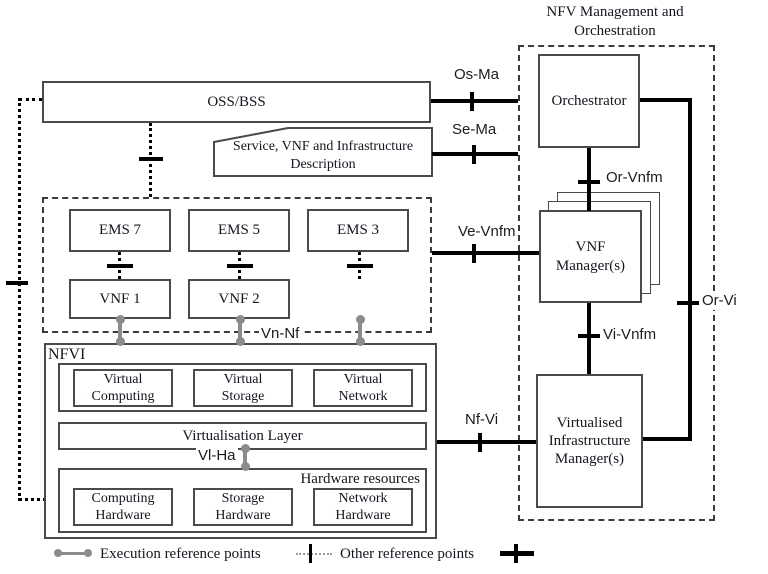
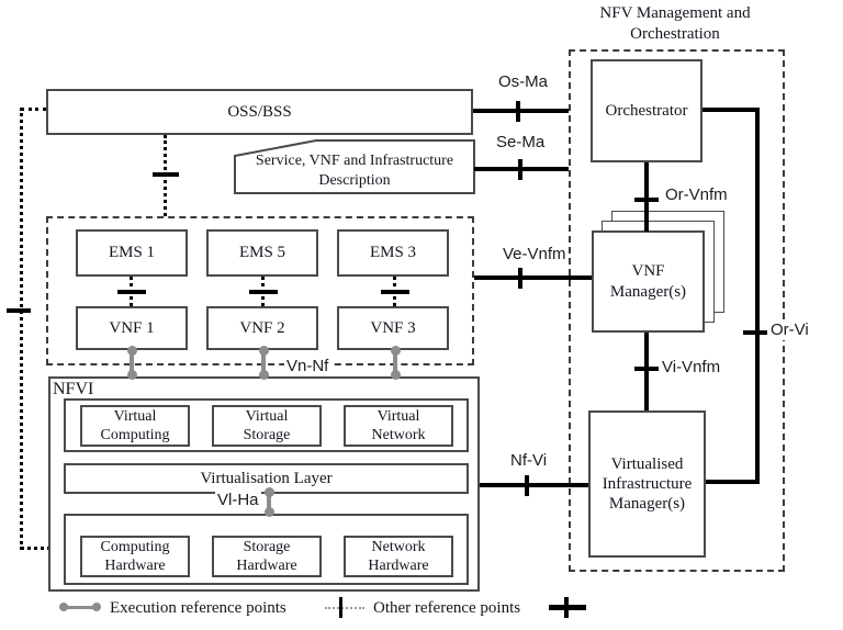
  NFV Management and
  Orchestration
  OSS/BSS
  Service, VNF and Infrastructure
  Description
- EMS 7
+ EMS 1
  EMS 5
  EMS 3
  VNF 1
  VNF 2
+ VNF 3
  NFVI
  Virtual
  Computing
  Virtual
  Storage
  Virtual
  Network
  Virtualisation Layer
- Hardware resources
  Computing
  Hardware
  Storage
  Hardware
  Network
  Hardware
  Orchestrator
  VNF
  Manager(s)
  Virtualised
  Infrastructure
  Manager(s)
  Os-Ma
  Se-Ma
  Ve-Vnfm
  Or-Vnfm
  Vi-Vnfm
  Or-Vi
  Nf-Vi
  Vn-Nf
  Vl-Ha
  Execution reference points
  Other reference points
